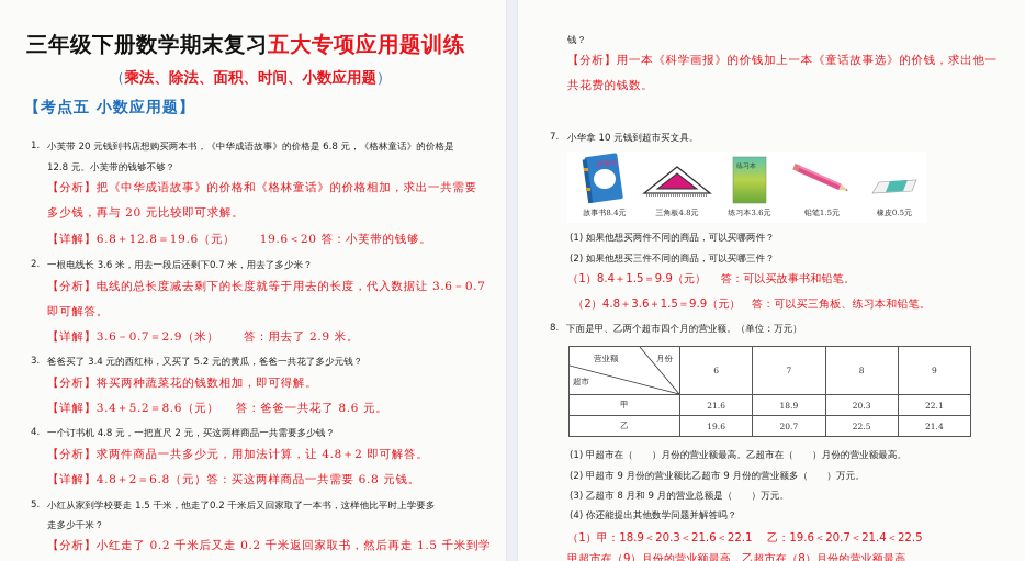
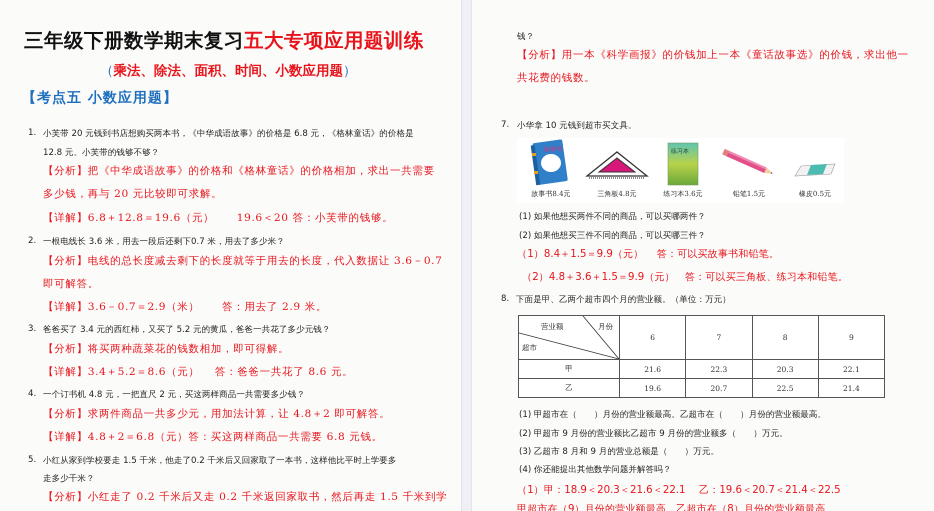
  三年级下册数学期末复习五大专项应用题训练
  （乘法、除法、面积、时间、小数应用题）
  【考点五 小数应用题】
  1.
  小芙带 20 元钱到书店想购买两本书，《中华成语故事》的价格是 6.8 元，《格林童话》的价格是
  12.8 元。小芙带的钱够不够？
  【分析】把《中华成语故事》的价格和《格林童话》的价格相加，求出一共需要
  多少钱，再与 20 元比较即可求解。
  【详解】6.8＋12.8＝19.6（元） 19.6＜20 答：小芙带的钱够。
  2.
  一根电线长 3.6 米，用去一段后还剩下0.7 米，用去了多少米？
  【分析】电线的总长度减去剩下的长度就等于用去的长度，代入数据让 3.6－0.7
  即可解答。
  【详解】3.6－0.7＝2.9（米） 答：用去了 2.9 米。
  3.
  爸爸买了 3.4 元的西红柿，又买了 5.2 元的黄瓜，爸爸一共花了多少元钱？
  【分析】将买两种蔬菜花的钱数相加，即可得解。
  【详解】3.4＋5.2＝8.6（元） 答：爸爸一共花了 8.6 元。
  4.
  一个订书机 4.8 元，一把直尺 2 元，买这两样商品一共需要多少钱？
  【分析】求两件商品一共多少元，用加法计算，让 4.8＋2 即可解答。
  【详解】4.8＋2＝6.8（元）答：买这两样商品一共需要 6.8 元钱。
  5.
  小红从家到学校要走 1.5 千米，他走了0.2 千米后又回家取了一本书，这样他比平时上学要多
  走多少千米？
  【分析】小红走了 0.2 千米后又走 0.2 千米返回家取书，然后再走 1.5 千米到学
  钱？
  【分析】用一本《科学画报》的价钱加上一本《童话故事选》的价钱，求出他一
  共花费的钱数。
  7.
  小华拿 10 元钱到超市买文具。
  故事书8.4元
  三角板4.8元
  练习本3.6元
  铅笔1.5元
  橡皮0.5元
  (1) 如果他想买两件不同的商品，可以买哪两件？
  (2) 如果他想买三件不同的商品，可以买哪三件？
  （1）8.4＋1.5＝9.9（元） 答：可以买故事书和铅笔。
  （2）4.8＋3.6＋1.5＝9.9（元） 答：可以买三角板、练习本和铅笔。
  8.
  下面是甲、乙两个超市四个月的营业额。（单位：万元）
  营业额 月份 超市	6	7	8	9
- 甲	21.6	18.9	20.3	22.1
+ 甲	21.6	22.3	20.3	22.1
  乙	19.6	20.7	22.5	21.4
  (1) 甲超市在（ ）月份的营业额最高。乙超市在（ ）月份的营业额最高。
  (2) 甲超市 9 月份的营业额比乙超市 9 月份的营业额多（ ）万元。
  (3) 乙超市 8 月和 9 月的营业总额是（ ）万元。
  (4) 你还能提出其他数学问题并解答吗？
  （1）甲：18.9＜20.3＜21.6＜22.1 乙：19.6＜20.7＜21.4＜22.5
  甲超市在（9）月份的营业额最高，乙超市在（8）月份的营业额最高
